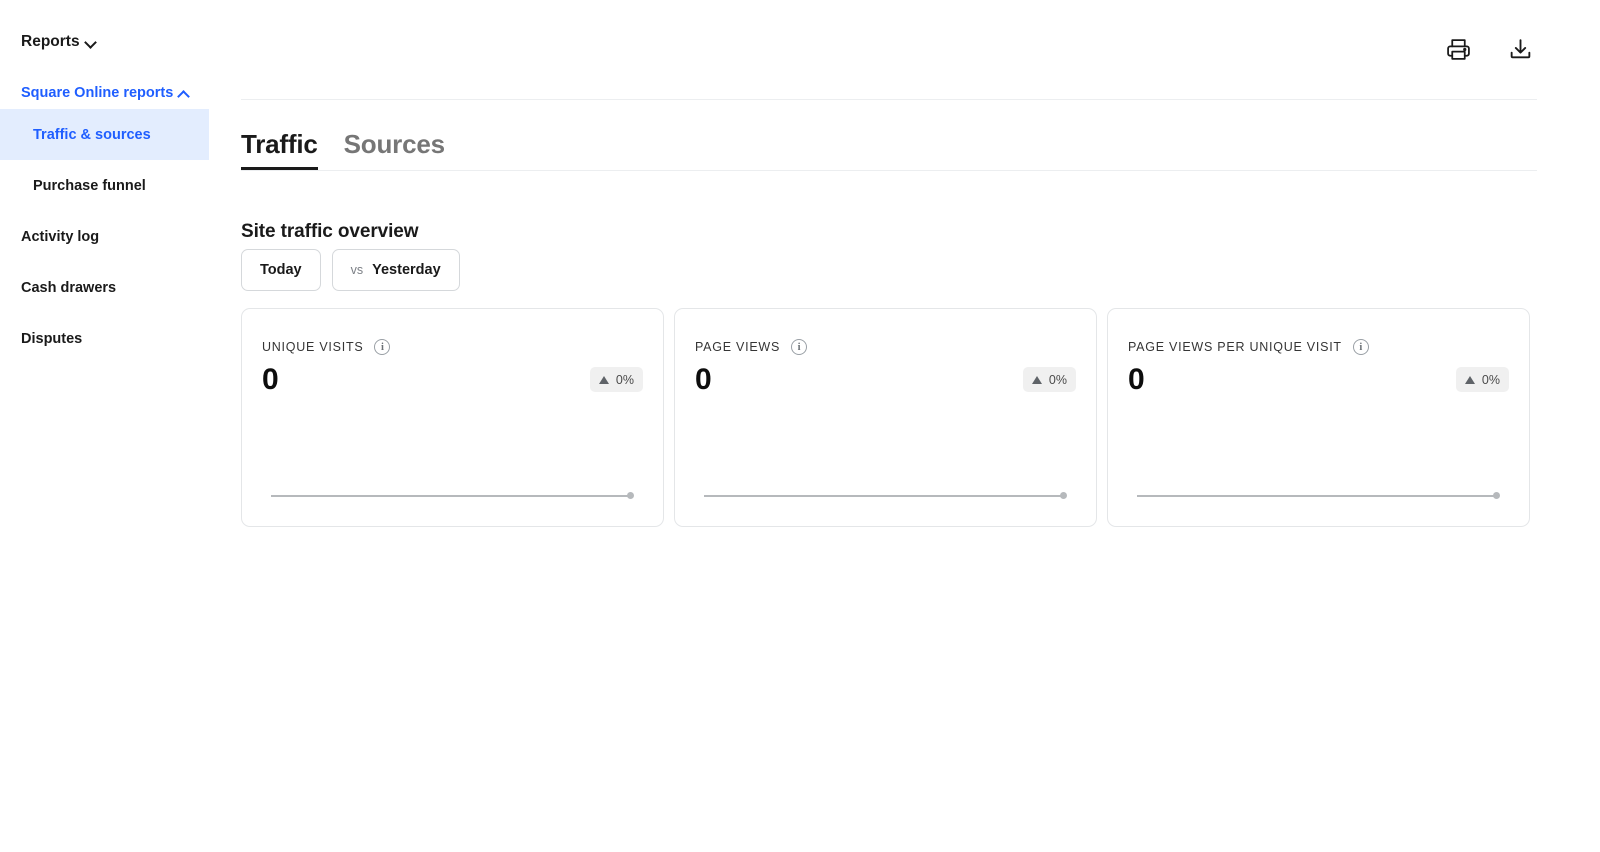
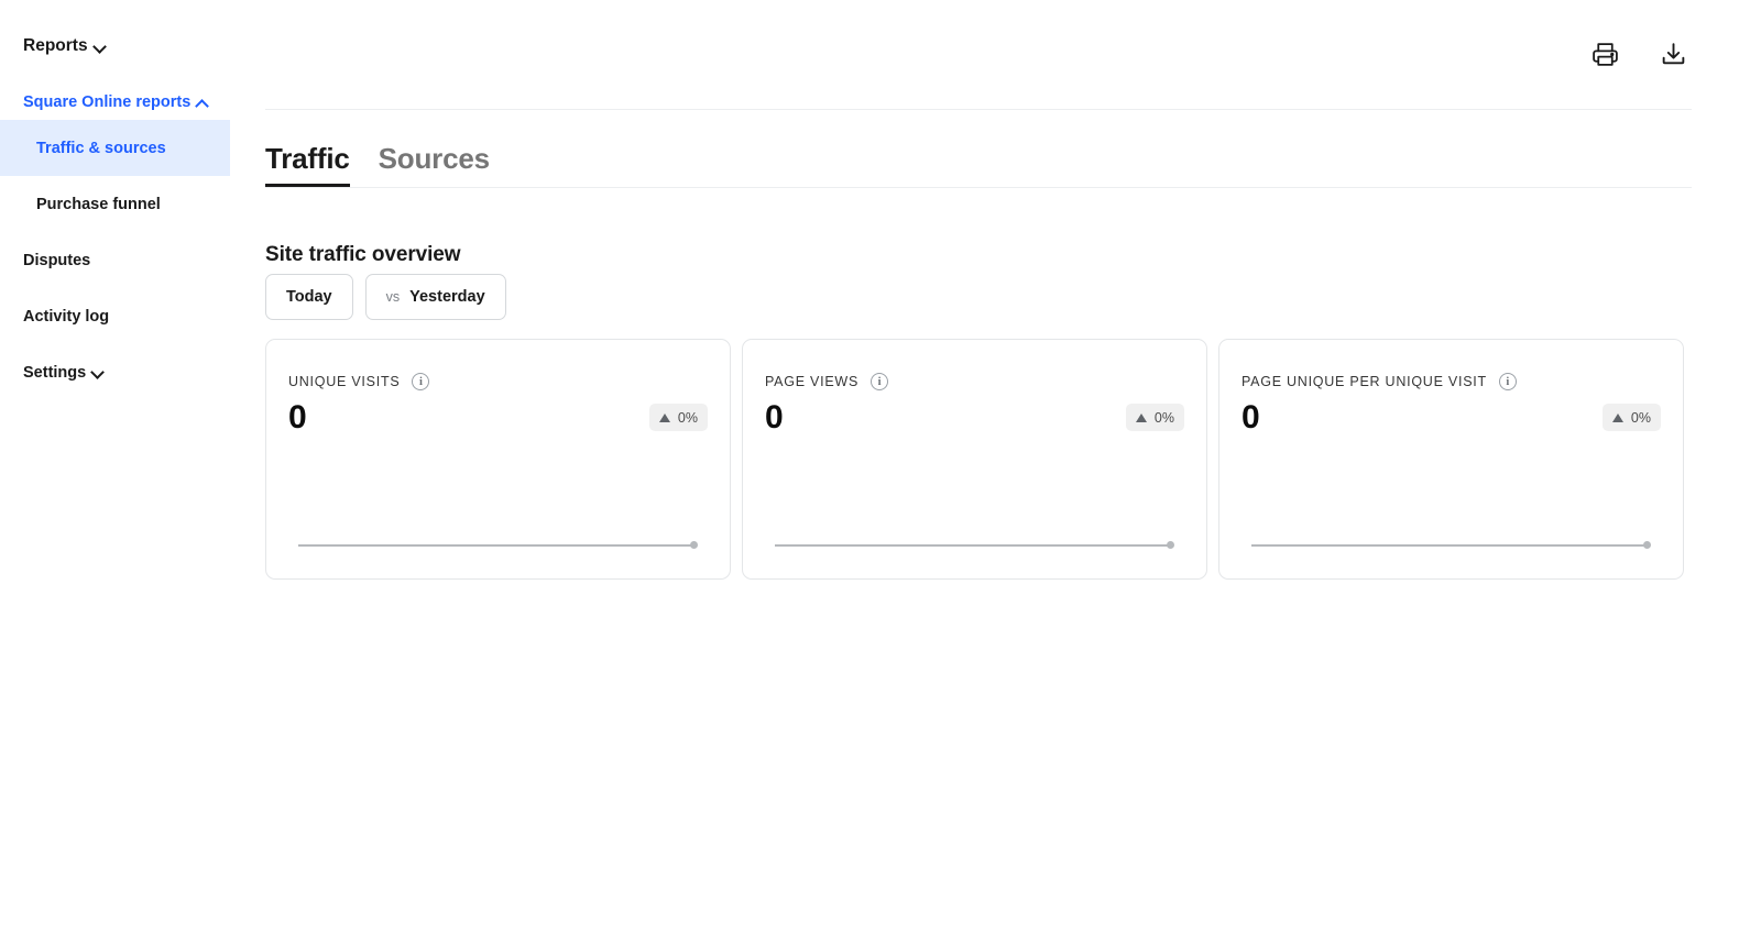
  Reports
  Square Online reports
  Traffic & sources
  Purchase funnel
- Activity log
+ Disputes
- Cash drawers
- Disputes
+ Activity log
+ Settings
  Traffic
  Sources
  Site traffic overview
  Today
  vs
  Yesterday
  UNIQUE VISITS
  i
  0
  0%
  PAGE VIEWS
  i
  0
  0%
- PAGE VIEWS PER UNIQUE VISIT
+ PAGE UNIQUE PER UNIQUE VISIT
  i
  0
  0%
